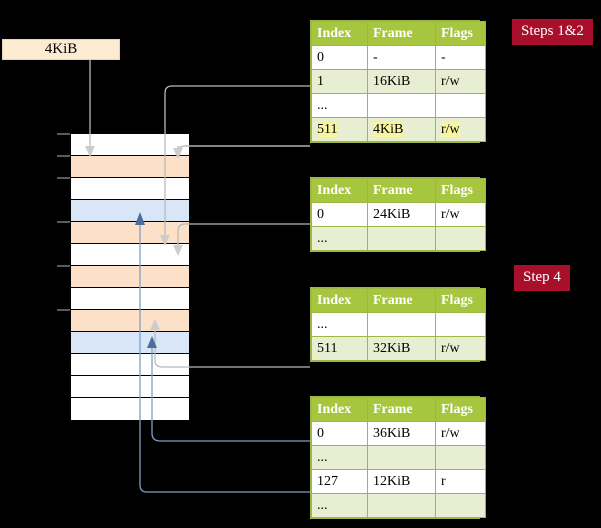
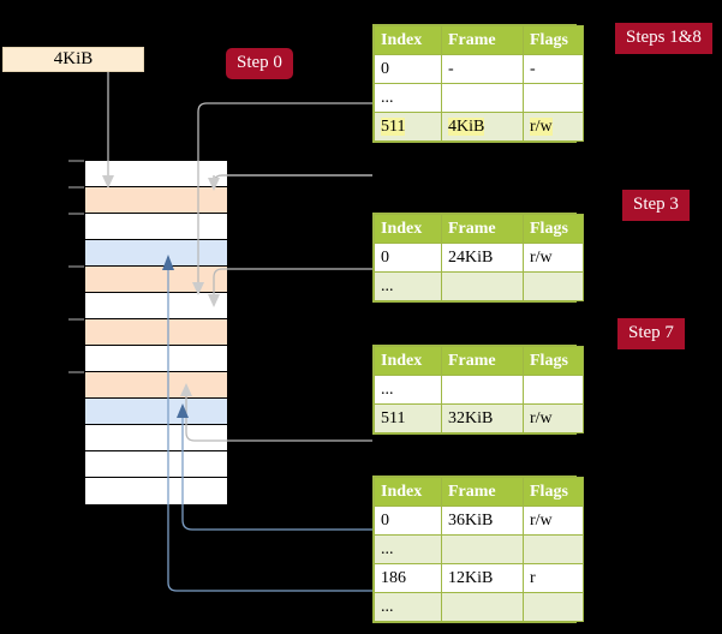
  4KiB
+ Step 0
- Steps 1&2
+ Steps 1&8
+ Step 3
- Step 4
+ Step 7
  Index	Frame	Flags
  0	-	-
- 1	16KiB	r/w
  ...
  511	4KiB	r/w
  Index	Frame	Flags
  0	24KiB	r/w
  ...
  Index	Frame	Flags
  ...
  511	32KiB	r/w
  Index	Frame	Flags
  0	36KiB	r/w
  ...
- 127	12KiB	r
+ 186	12KiB	r
  ...
